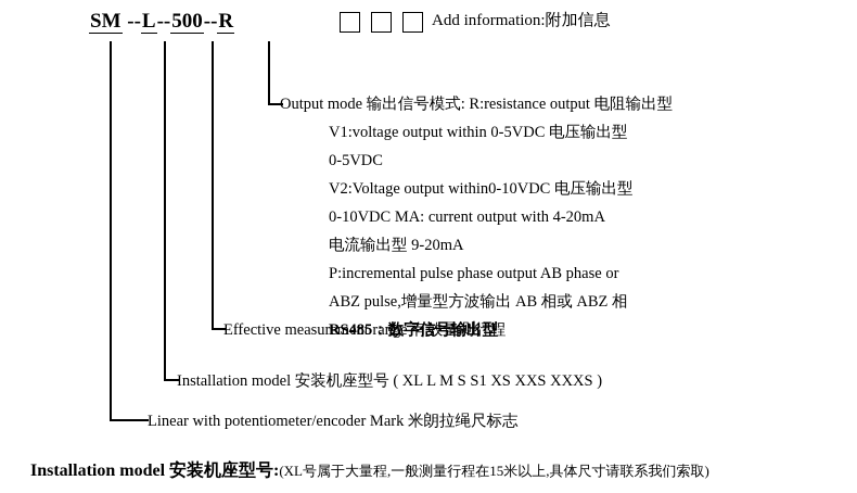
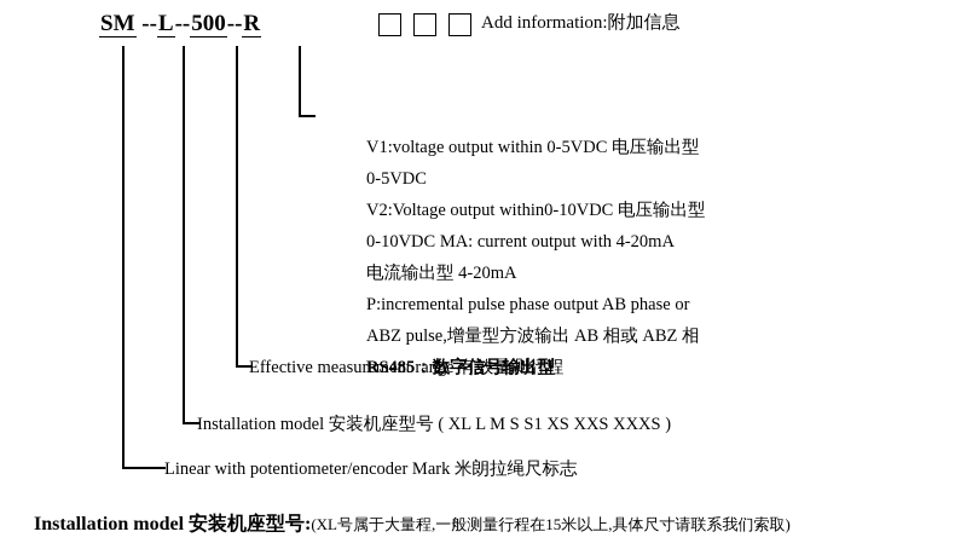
  SM --L--500--R
  Add information:附加信息
- Output mode 输出信号模式: R:resistance output 电阻输出型
  V1:voltage output within 0-5VDC 电压输出型
  0-5VDC
  V2:Voltage output within0-10VDC 电压输出型
  0-10VDC MA: current output with 4-20mA
- 电流输出型 9-20mA
+ 电流输出型 4-20mA
  P:incremental pulse phase output AB phase or
  ABZ pulse,增量型方波输出 AB 相或 ABZ 相
  RS485：数字信号输出型
  Effective measurement range 有效量测行程
  Installation model 安装机座型号 ( XL L M S S1 XS XXS XXXS )
  Linear with potentiometer/encoder Mark 米朗拉绳尺标志
  Installation model 安装机座型号:(XL号属于大量程,一般测量行程在15米以上,具体尺寸请联系我们索取)
